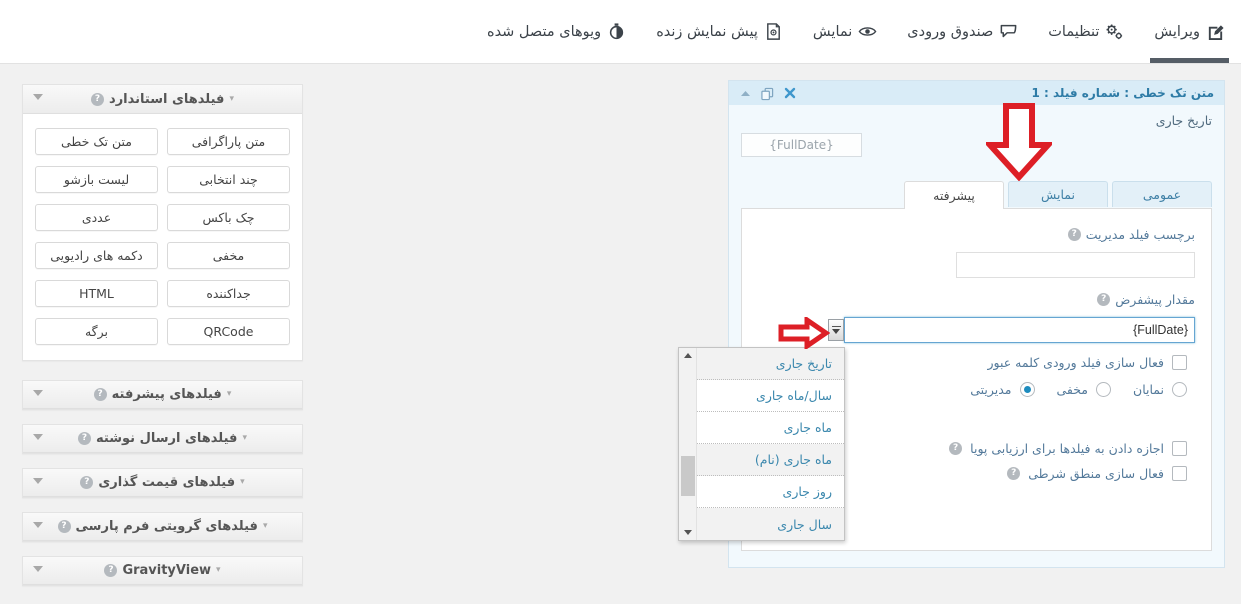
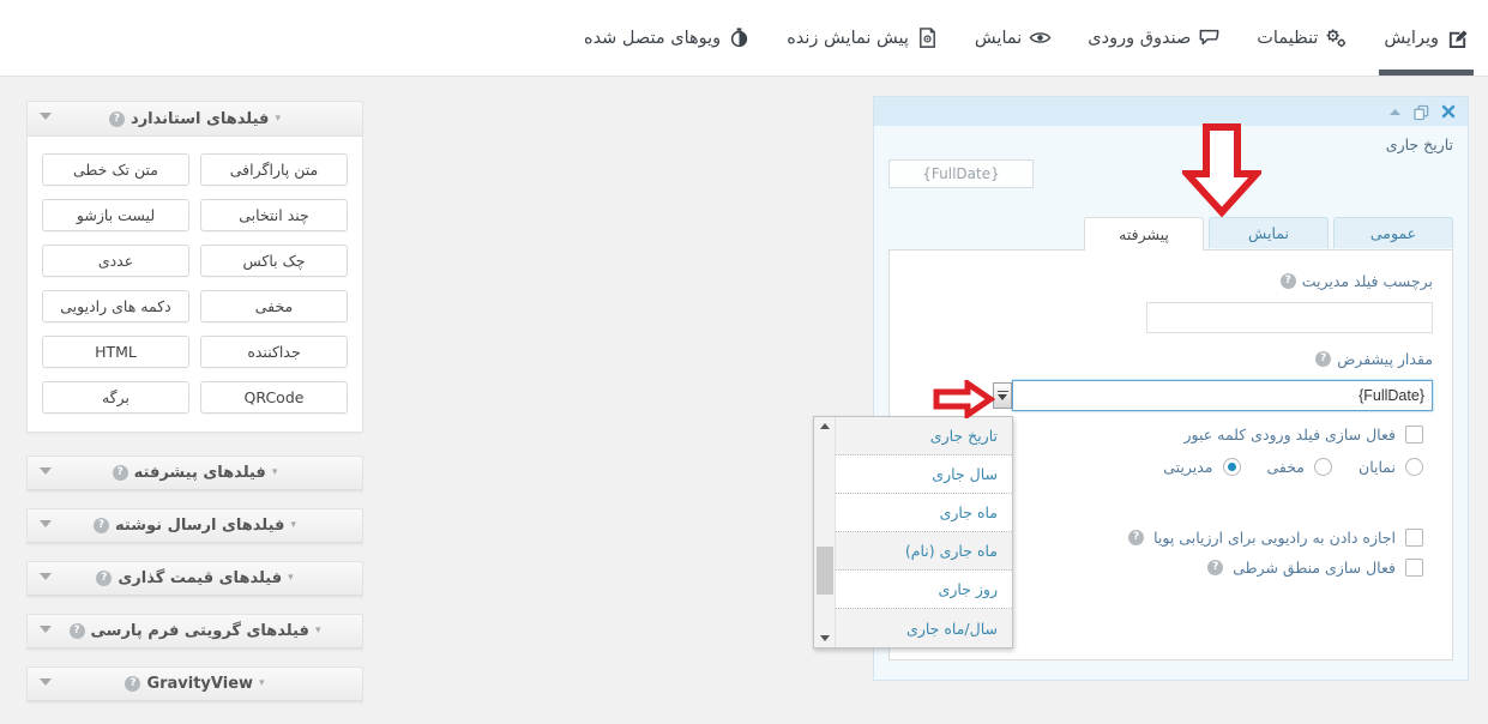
  ویرایش
  تنظیمات
  صندوق ورودی
  نمایش
  پیش نمایش زنده
  ویوهای متصل شده
  ▾
  فیلدهای استاندارد
  متن پاراگرافی
  متن تک خطی
  چند انتخابی
  لیست بازشو
  چک باکس
  عددی
  مخفی
  دکمه های رادیویی
  جداکننده
  HTML
  QRCode
  برگه
  ▾
  فیلدهای پیشرفته
  ▾
  فیلدهای ارسال نوشته
  ▾
  فیلدهای قیمت گذاری
  ▾
  فیلدهای گرویتی فرم پارسی
  ▾
  GravityView
- متن تک خطی : شماره فیلد : 1
  تاریخ جاری
  {FullDate}
  عمومی
  نمایش
  پیشرفته
  برچسب فیلد مدیریت
  مقدار پیشفرض
  {FullDate}
  فعال سازی فیلد ورودی کلمه عبور
  نمایان
  مخفی
  مدیریتی
- اجازه دادن به فیلدها برای ارزیابی پویا
+ اجازه دادن به رادیویی برای ارزیابی پویا
  فعال سازی منطق شرطی
  تاریخ جاری
- سال/ماه جاری
+ سال جاری
  ماه جاری
  ماه جاری (نام)
  روز جاری
- سال جاری
+ سال/ماه جاری
